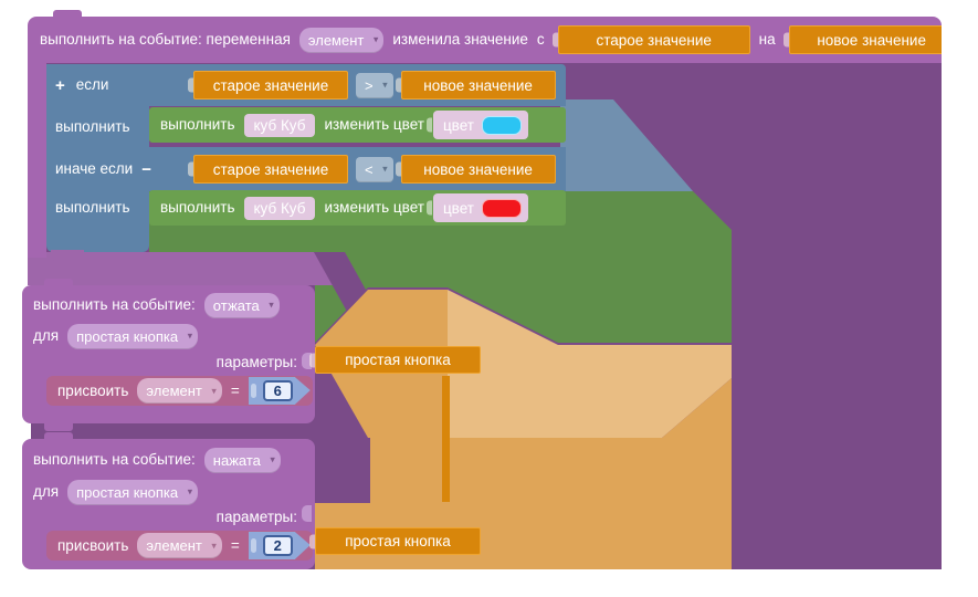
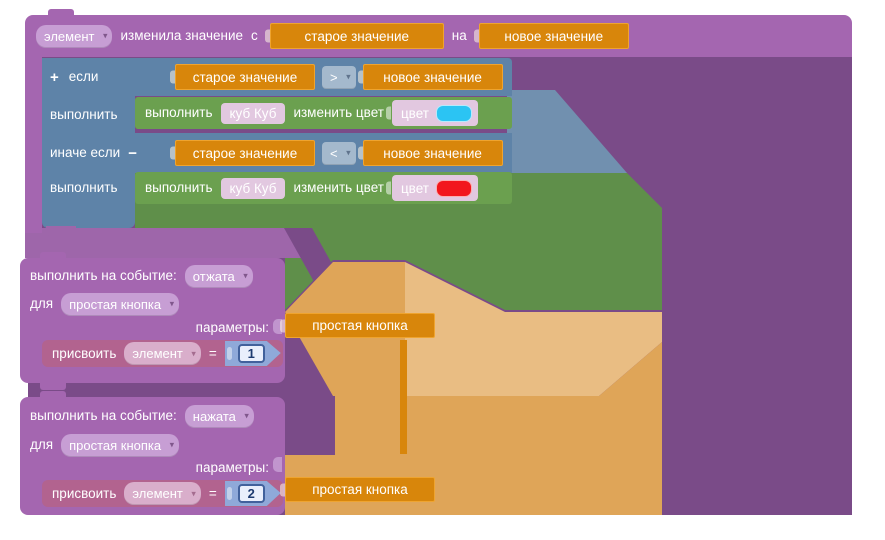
- выполнить на событие: переменная
  элемент
  изменила значение
  с
  старое значение
  на
  новое значение
  +
  если
  старое значение
  >
  новое значение
  выполнить
  иначе если
  −
  старое значение
  <
  новое значение
  выполнить
  выполнить
  куб Куб
  изменить цвет
  цвет
  выполнить
  куб Куб
  изменить цвет
  цвет
  выполнить на событие:
  отжата
  для
  простая кнопка
  параметры:
  присвоить
  элемент
  =
- 6
+ 1
  простая кнопка
  выполнить на событие:
  нажата
  для
  простая кнопка
  параметры:
  присвоить
  элемент
  =
  2
  простая кнопка
